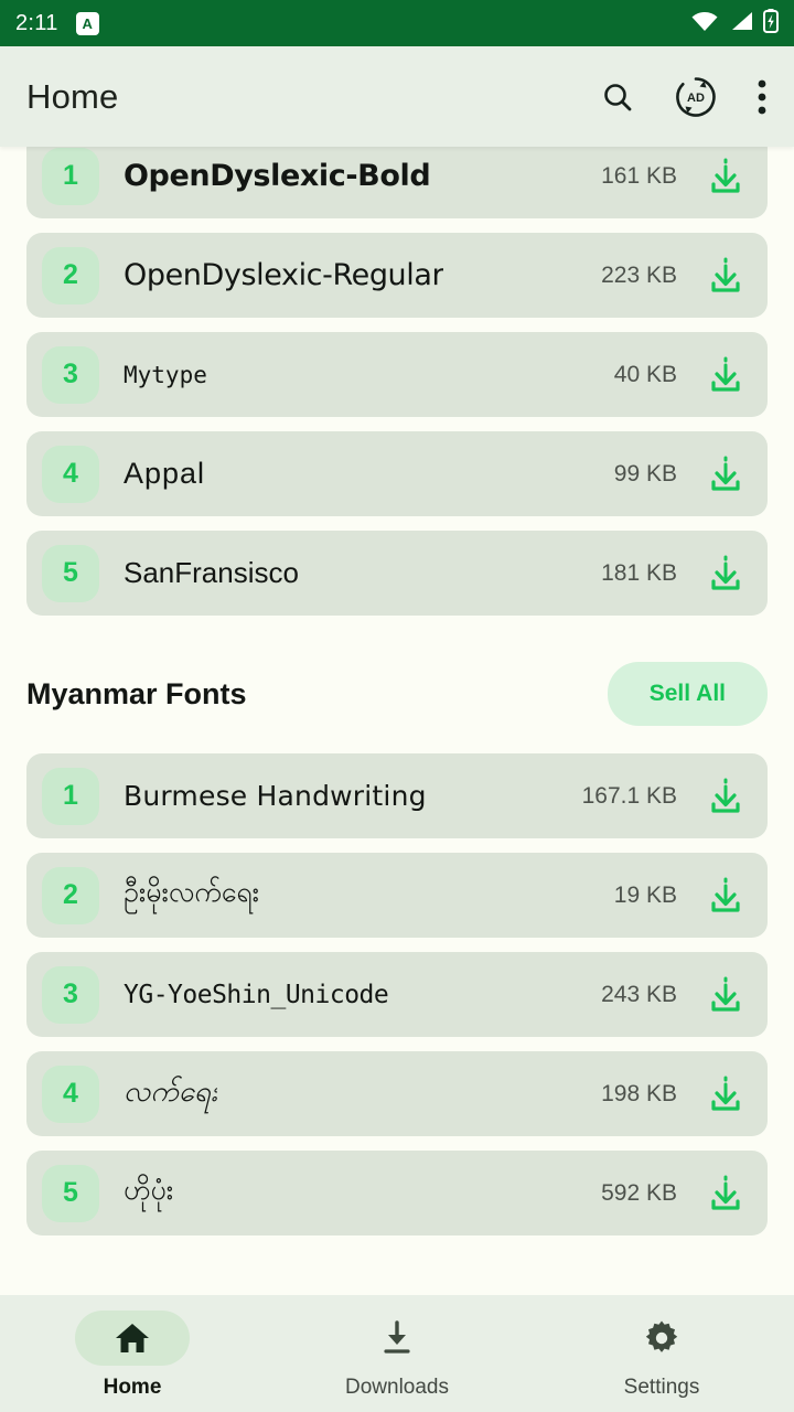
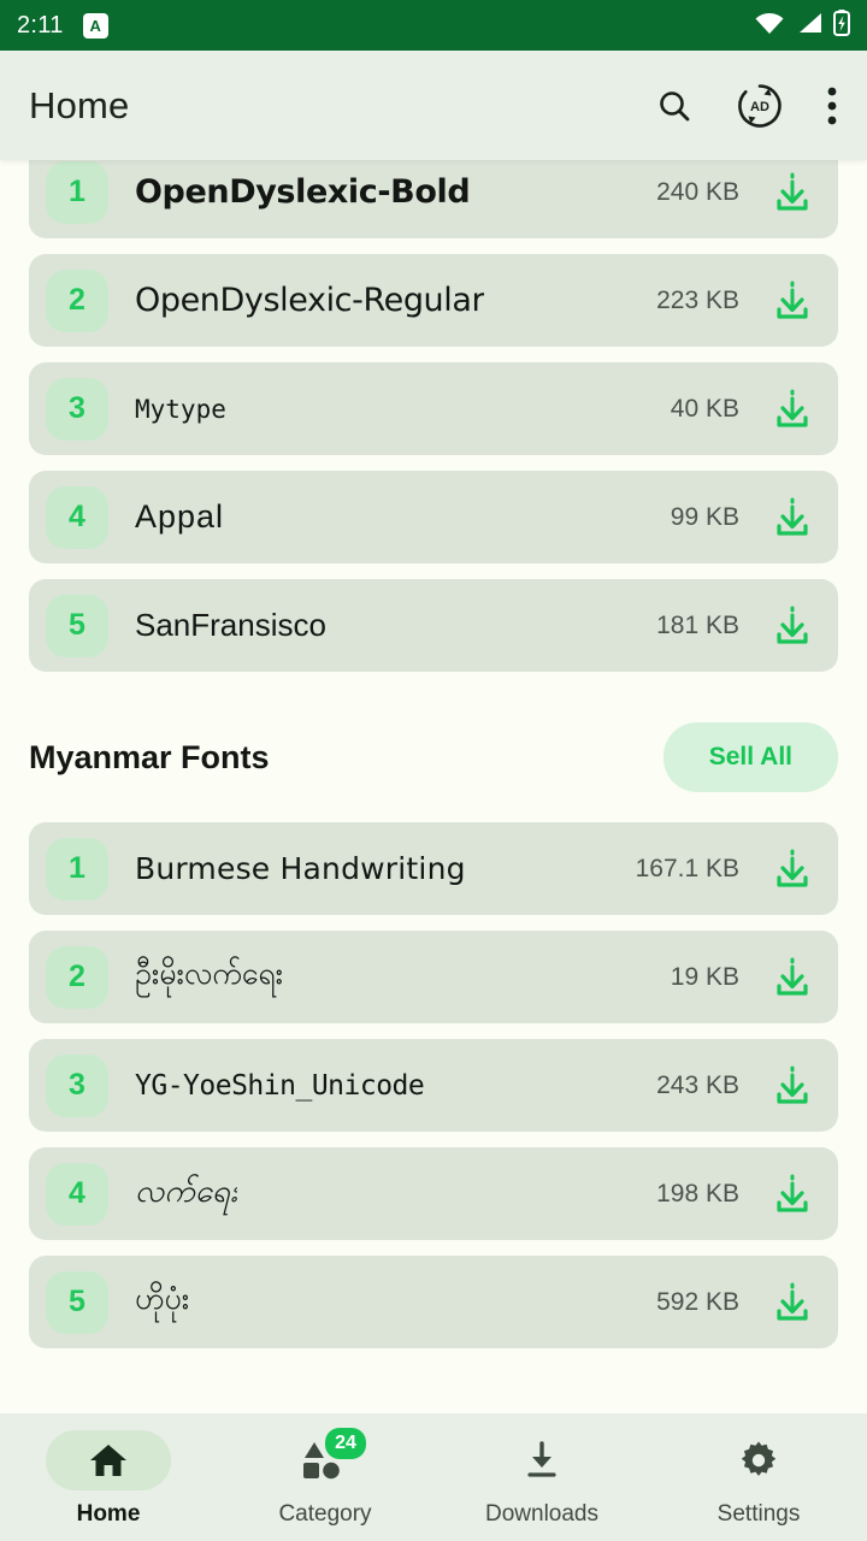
  2:11
  A
  Home
  AD
  1
  OpenDyslexic-Bold
- 161 KB
+ 240 KB
  2
  OpenDyslexic-Regular
  223 KB
  3
  Mytype
  40 KB
  4
  Appal
  99 KB
  5
  SanFransisco
  181 KB
  Myanmar Fonts
  Sell All
  1
  Burmese Handwriting
  167.1 KB
  2
  ဦးမိုးလက်ရေး
  19 KB
  3
  YG-YoeShin_Unicode
  243 KB
  4
  လက်ရေး
  198 KB
  5
  ဟိုပုံး
  592 KB
  Home
+ 24
+ Category
  Downloads
  Settings
